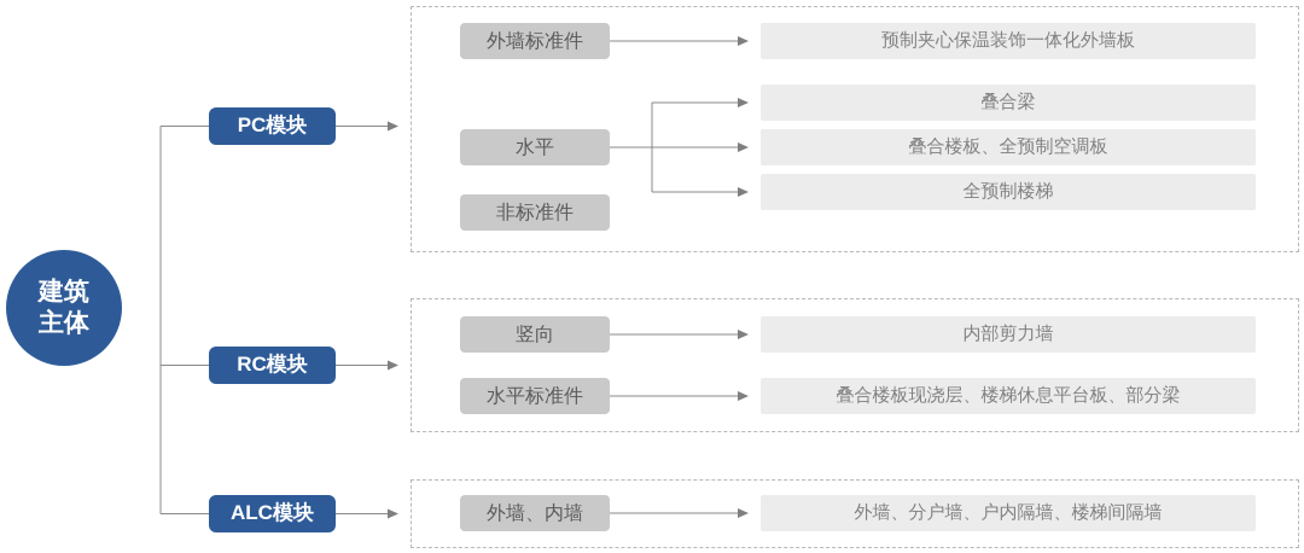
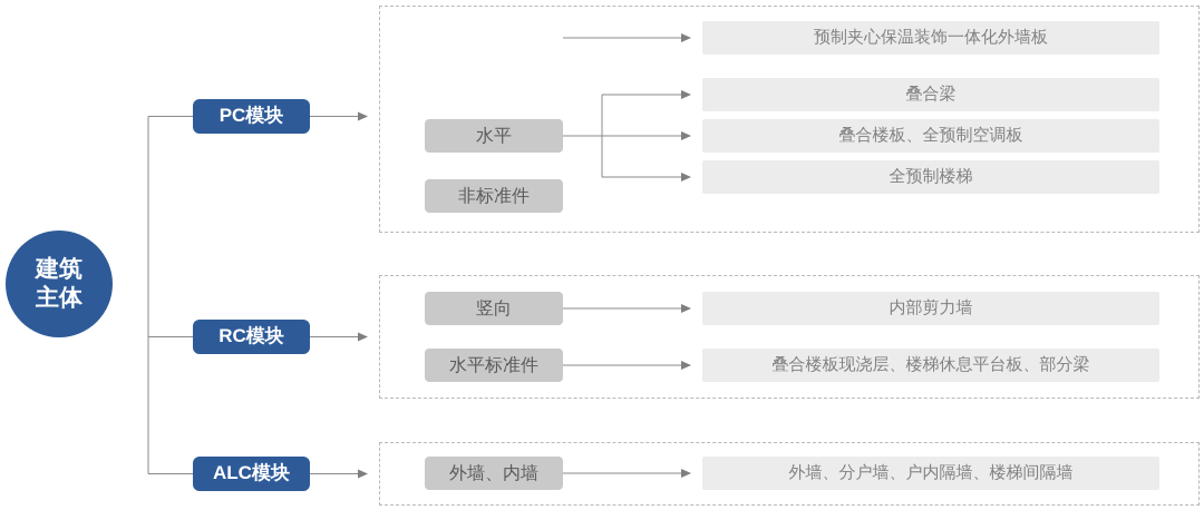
  建筑
  主体
  PC模块
  RC模块
  ALC模块
- 外墙标准件
  水平
  非标准件
  预制夹心保温装饰一体化外墙板
  叠合梁
  叠合楼板、全预制空调板
  全预制楼梯
  竖向
  水平标准件
  内部剪力墙
  叠合楼板现浇层、楼梯休息平台板、部分梁
  外墙、内墙
  外墙、分户墙、户内隔墙、楼梯间隔墙
